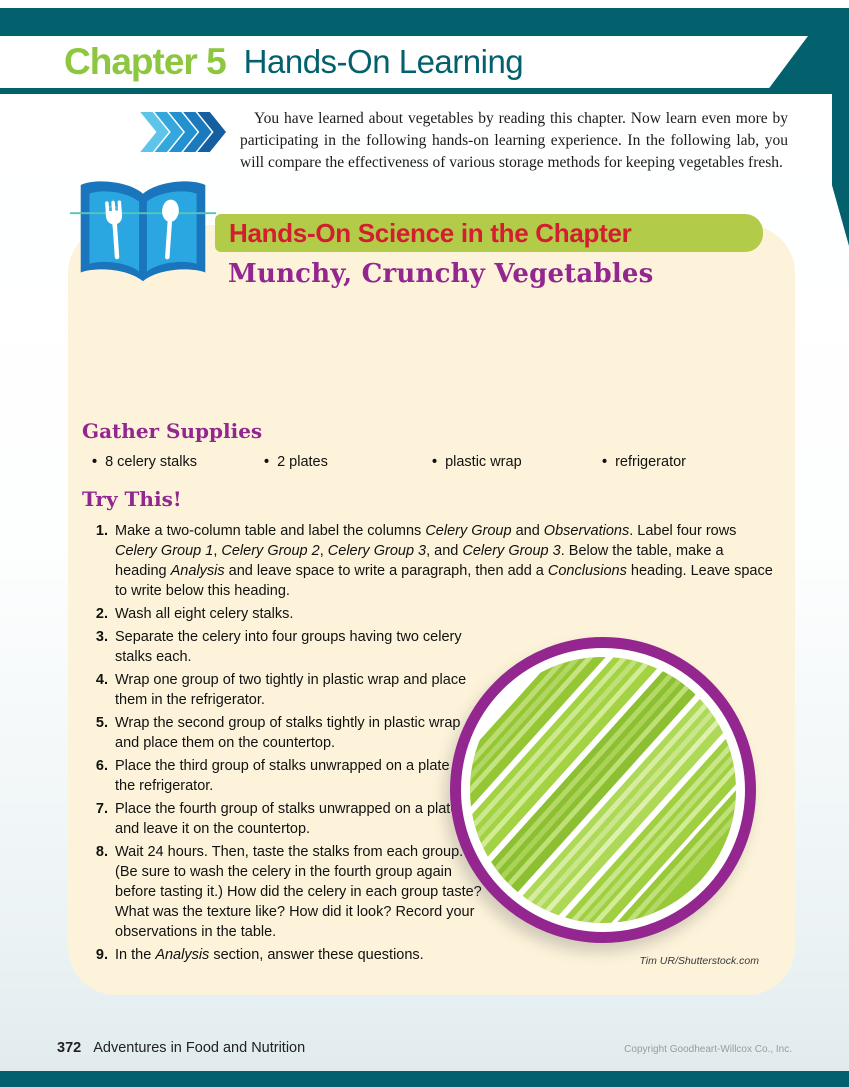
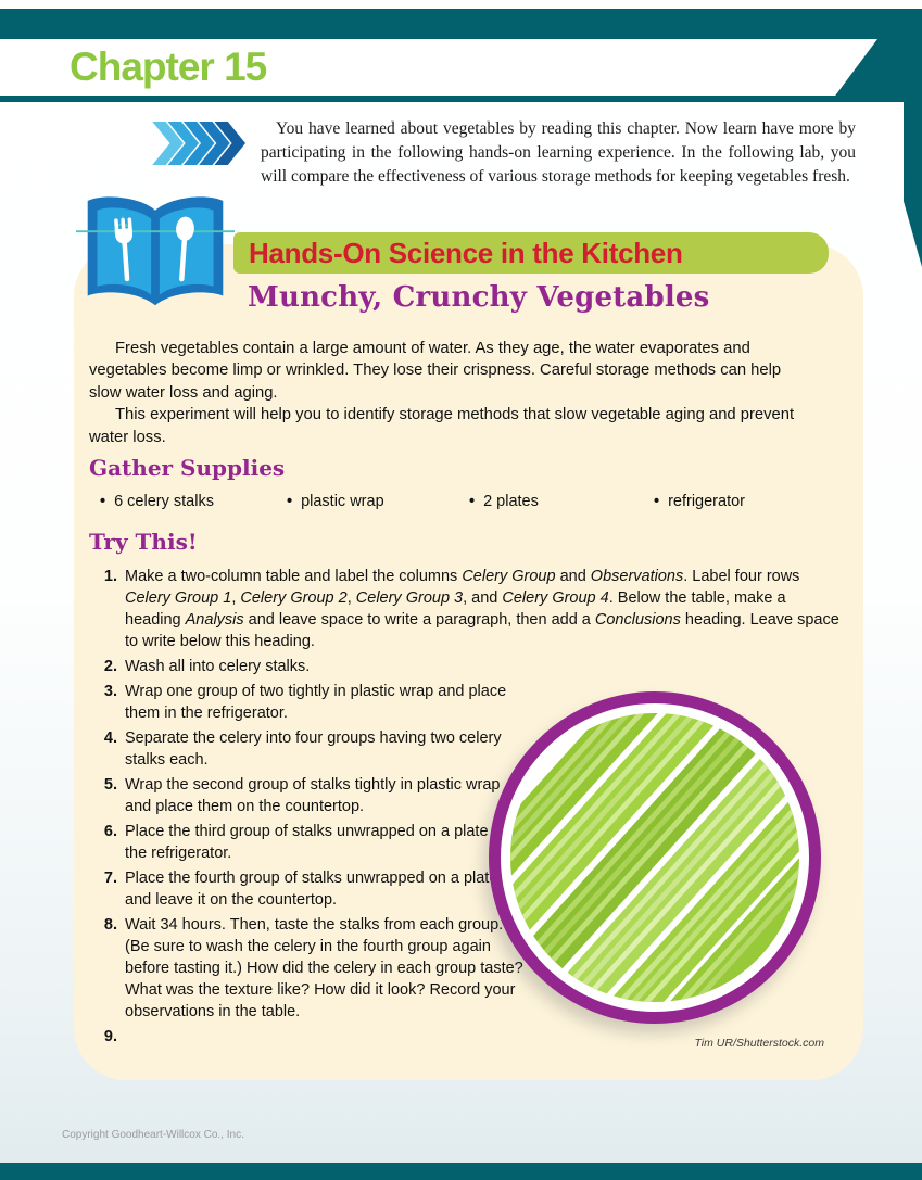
- Chapter 5
+ Chapter 15
- Hands-On Learning
- You have learned about vegetables by reading this chapter. Now learn even more by participating in the following hands-on learning experience. In the following lab, you will compare the effectiveness of various storage methods for keeping vegetables fresh.
+ You have learned about vegetables by reading this chapter. Now learn have more by participating in the following hands-on learning experience. In the following lab, you will compare the effectiveness of various storage methods for keeping vegetables fresh.
  Munchy, Crunchy Vegetables
+ Fresh vegetables contain a large amount of water. As they age, the water evaporates and vegetables become limp or wrinkled. They lose their crispness. Careful storage methods can help slow water loss and aging.
+ This experiment will help you to identify storage methods that slow vegetable aging and prevent water loss.
  Gather Supplies
  •
- 8 celery stalks
+ 6 celery stalks
  •
- 2 plates
+ plastic wrap
  •
- plastic wrap
+ 2 plates
  •
  refrigerator
  Try This!
  1.
- Make a two-column table and label the columns Celery Group and Observations. Label four rows Celery Group 1, Celery Group 2, Celery Group 3, and Celery Group 3. Below the table, make a heading Analysis and leave space to write a paragraph, then add a Conclusions heading. Leave space to write below this heading.
+ Make a two-column table and label the columns Celery Group and Observations. Label four rows Celery Group 1, Celery Group 2, Celery Group 3, and Celery Group 4. Below the table, make a heading Analysis and leave space to write a paragraph, then add a Conclusions heading. Leave space to write below this heading.
  2.
- Wash all eight celery stalks.
+ Wash all into celery stalks.
  3.
- Separate the celery into four groups having two celery stalks each.
+ Wrap one group of two tightly in plastic wrap and place them in the refrigerator.
  4.
- Wrap one group of two tightly in plastic wrap and place them in the refrigerator.
+ Separate the celery into four groups having two celery stalks each.
  5.
  Wrap the second group of stalks tightly in plastic wrap and place them on the countertop.
  6.
  Place the third group of stalks unwrapped on a plate the refrigerator.
  7.
  Place the fourth group of stalks unwrapped on a plat and leave it on the countertop.
  8.
- Wait 24 hours. Then, taste the stalks from each group. (Be sure to wash the celery in the fourth group again before tasting it.) How did the celery in each group taste? What was the texture like? How did it look? Record your observations in the table.
+ Wait 34 hours. Then, taste the stalks from each group. (Be sure to wash the celery in the fourth group again before tasting it.) How did the celery in each group taste? What was the texture like? How did it look? Record your observations in the table.
  9.
- In the Analysis section, answer these questions.
  Tim UR/Shutterstock.com
- Hands-On Science in the Chapter
+ Hands-On Science in the Kitchen
- 372 Adventures in Food and Nutrition
  Copyright Goodheart-Willcox Co., Inc.
